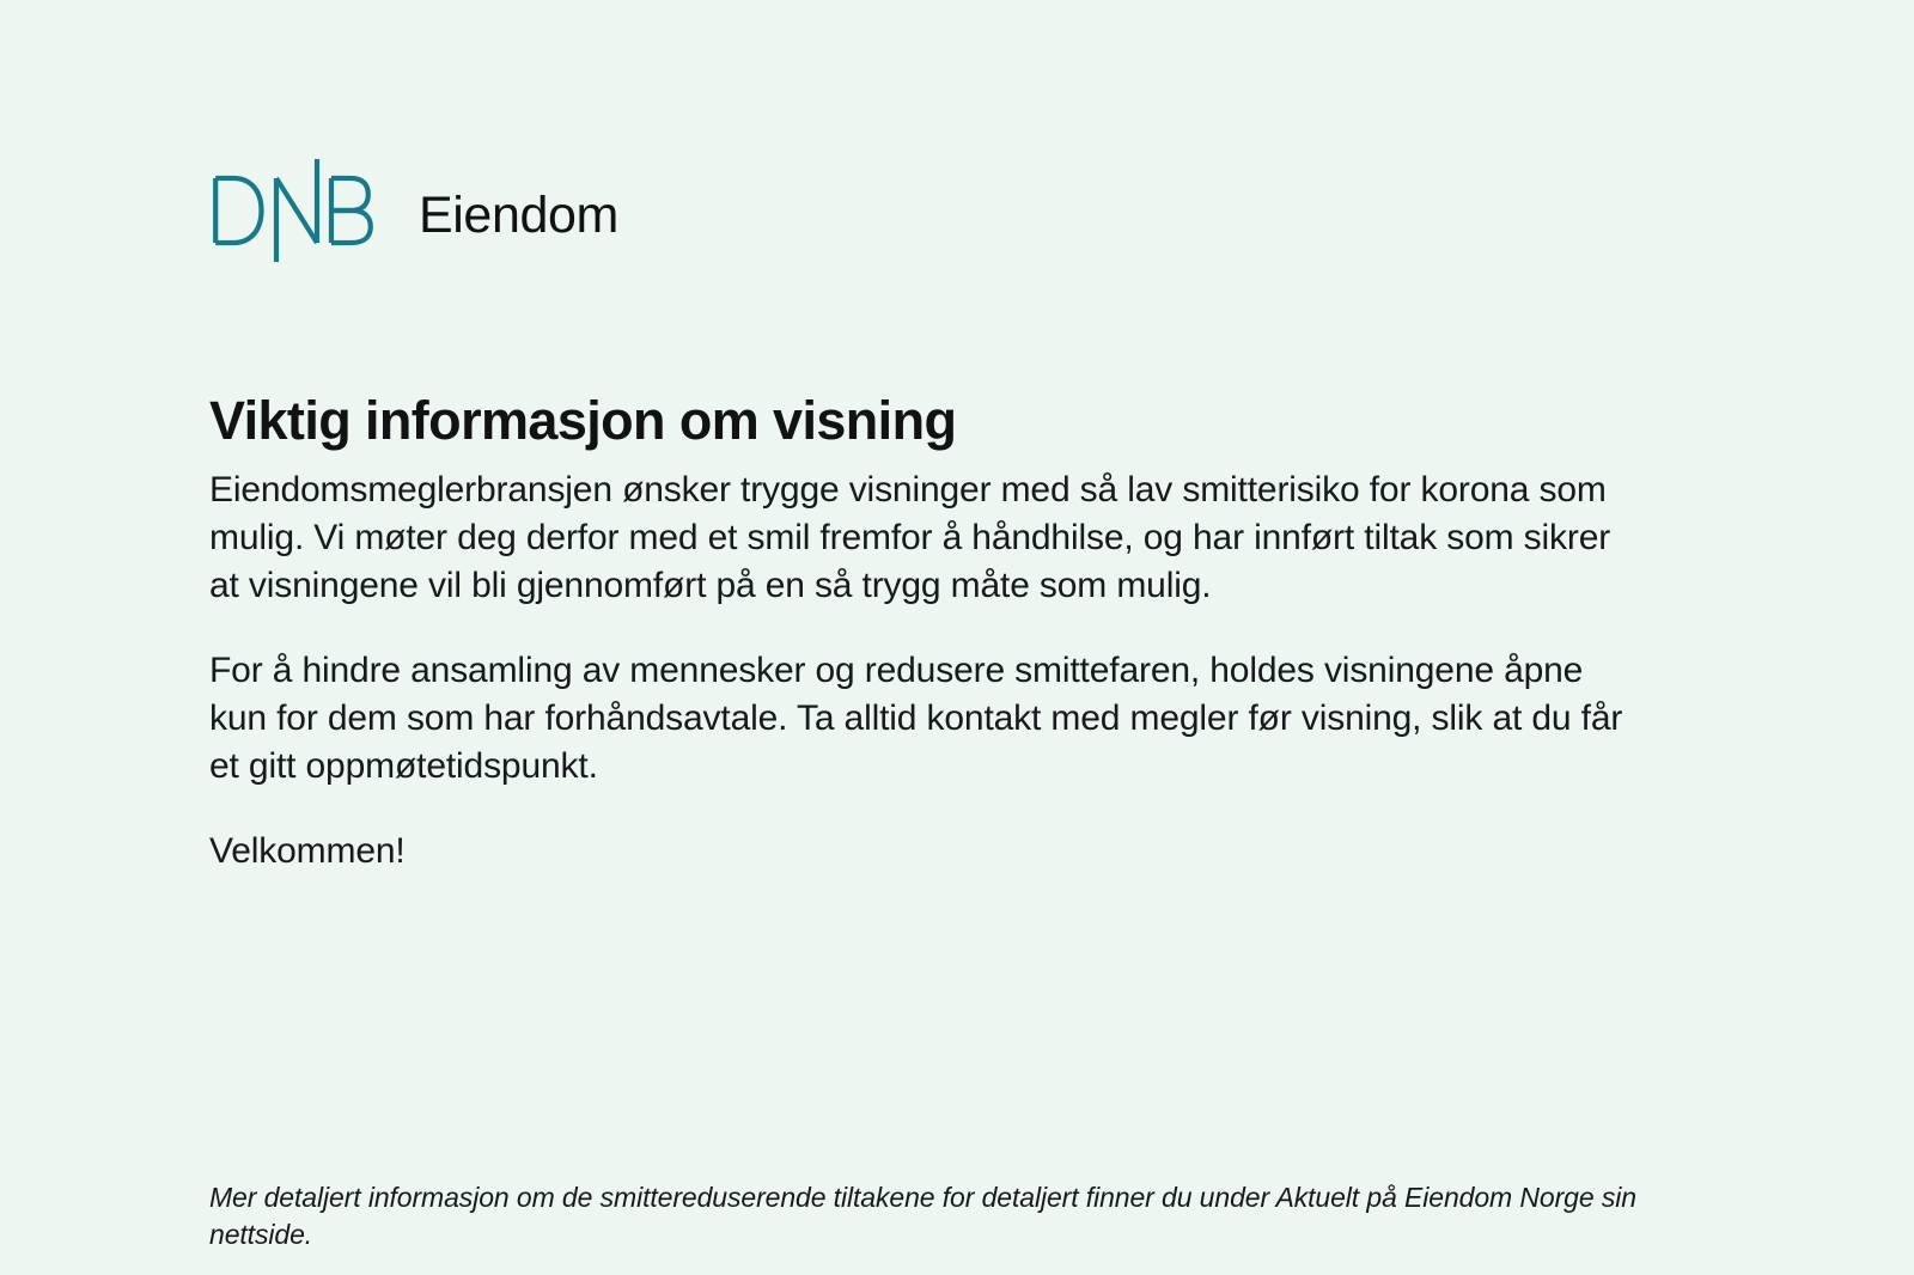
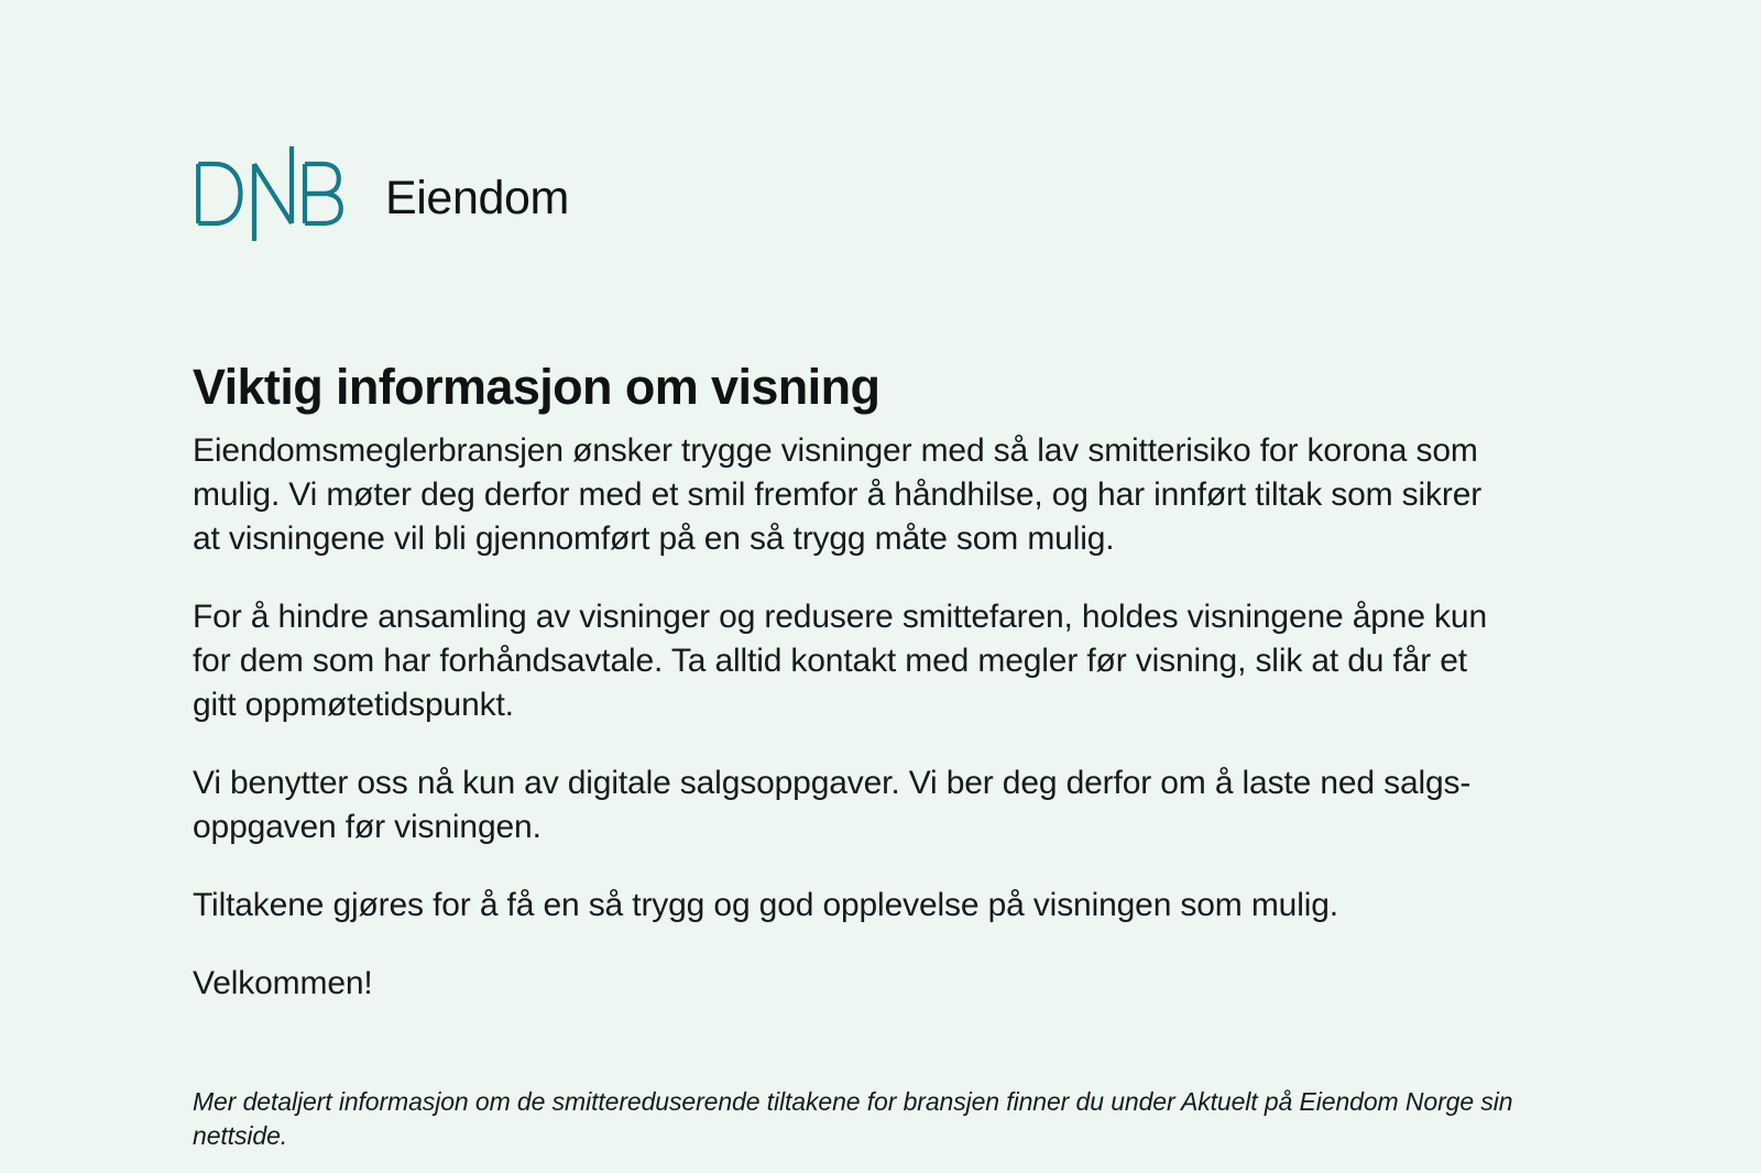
  Eiendom
  Viktig informasjon om visning
  Eiendomsmeglerbransjen ønsker trygge visninger med så lav smitterisiko for korona som mulig. Vi møter deg derfor med et smil fremfor å håndhilse, og har innført tiltak som sikrer at visningene vil bli gjennomført på en så trygg måte som mulig.
- For å hindre ansamling av mennesker og redusere smittefaren, holdes visningene åpne kun for dem som har forhåndsavtale. Ta alltid kontakt med megler før visning, slik at du får et gitt oppmøtetidspunkt.
+ For å hindre ansamling av visninger og redusere smittefaren, holdes visningene åpne kun for dem som har forhåndsavtale. Ta alltid kontakt med megler før visning, slik at du får et gitt oppmøtetidspunkt.
+ Vi benytter oss nå kun av digitale salgsoppgaver. Vi ber deg derfor om å laste ned salgs-oppgaven før visningen.
+ Tiltakene gjøres for å få en så trygg og god opplevelse på visningen som mulig.
  Velkommen!
- Mer detaljert informasjon om de smittereduserende tiltakene for detaljert finner du under Aktuelt på Eiendom Norge sin nettside.
+ Mer detaljert informasjon om de smittereduserende tiltakene for bransjen finner du under Aktuelt på Eiendom Norge sin nettside.
